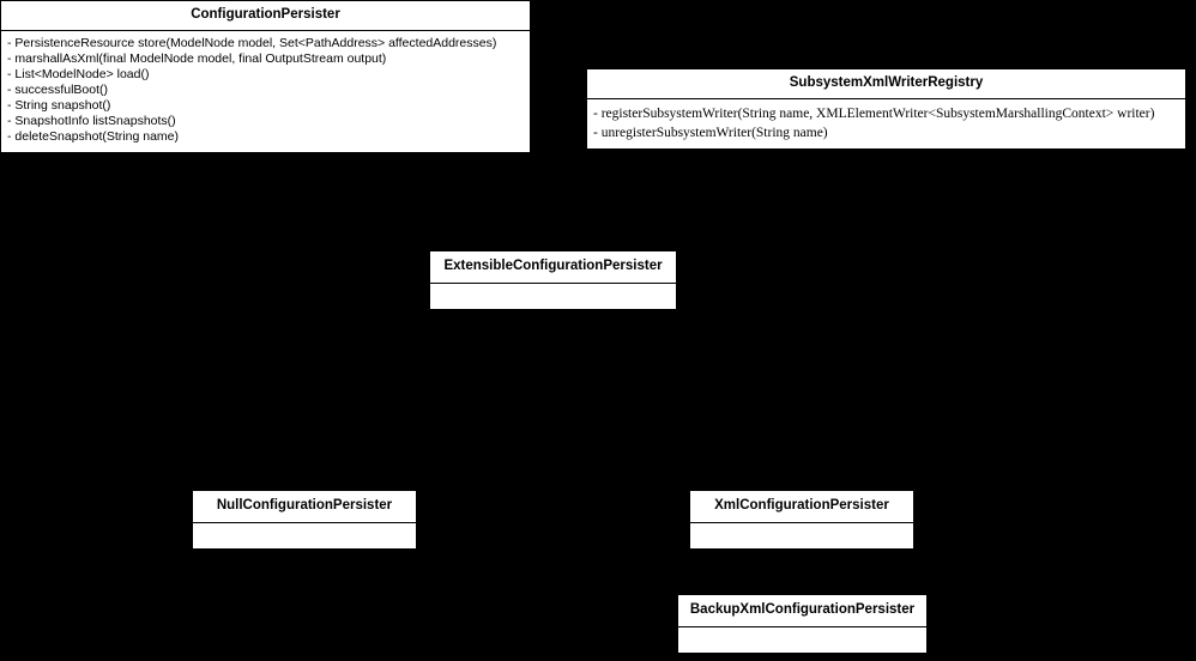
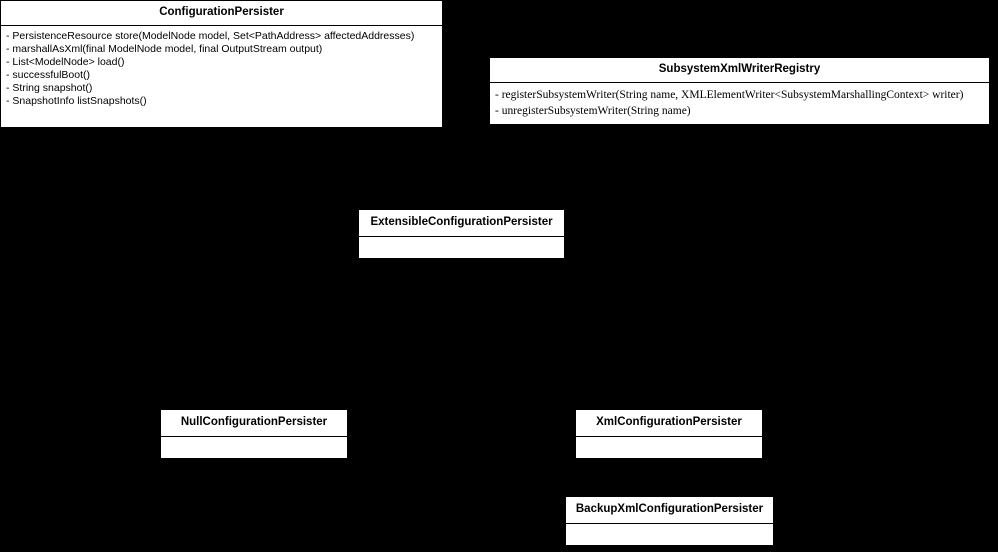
  ConfigurationPersister
  - PersistenceResource store(ModelNode model, Set<PathAddress> affectedAddresses)
  - marshallAsXml(final ModelNode model, final OutputStream output)
  - List<ModelNode> load()
  - successfulBoot()
  - String snapshot()
  - SnapshotInfo listSnapshots()
- - deleteSnapshot(String name)
  SubsystemXmlWriterRegistry
  - registerSubsystemWriter(String name, XMLElementWriter<SubsystemMarshallingContext> writer)
  - unregisterSubsystemWriter(String name)
  ExtensibleConfigurationPersister
  NullConfigurationPersister
  XmlConfigurationPersister
  BackupXmlConfigurationPersister
